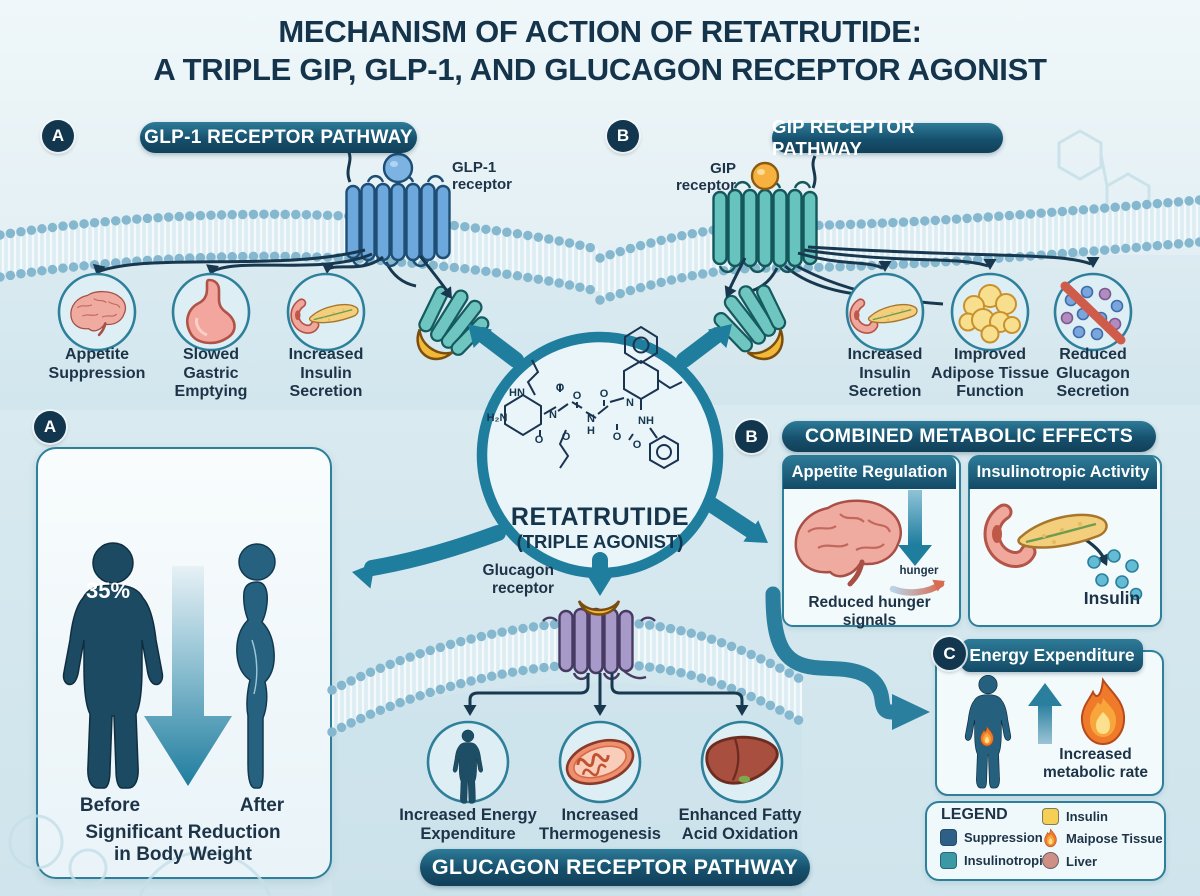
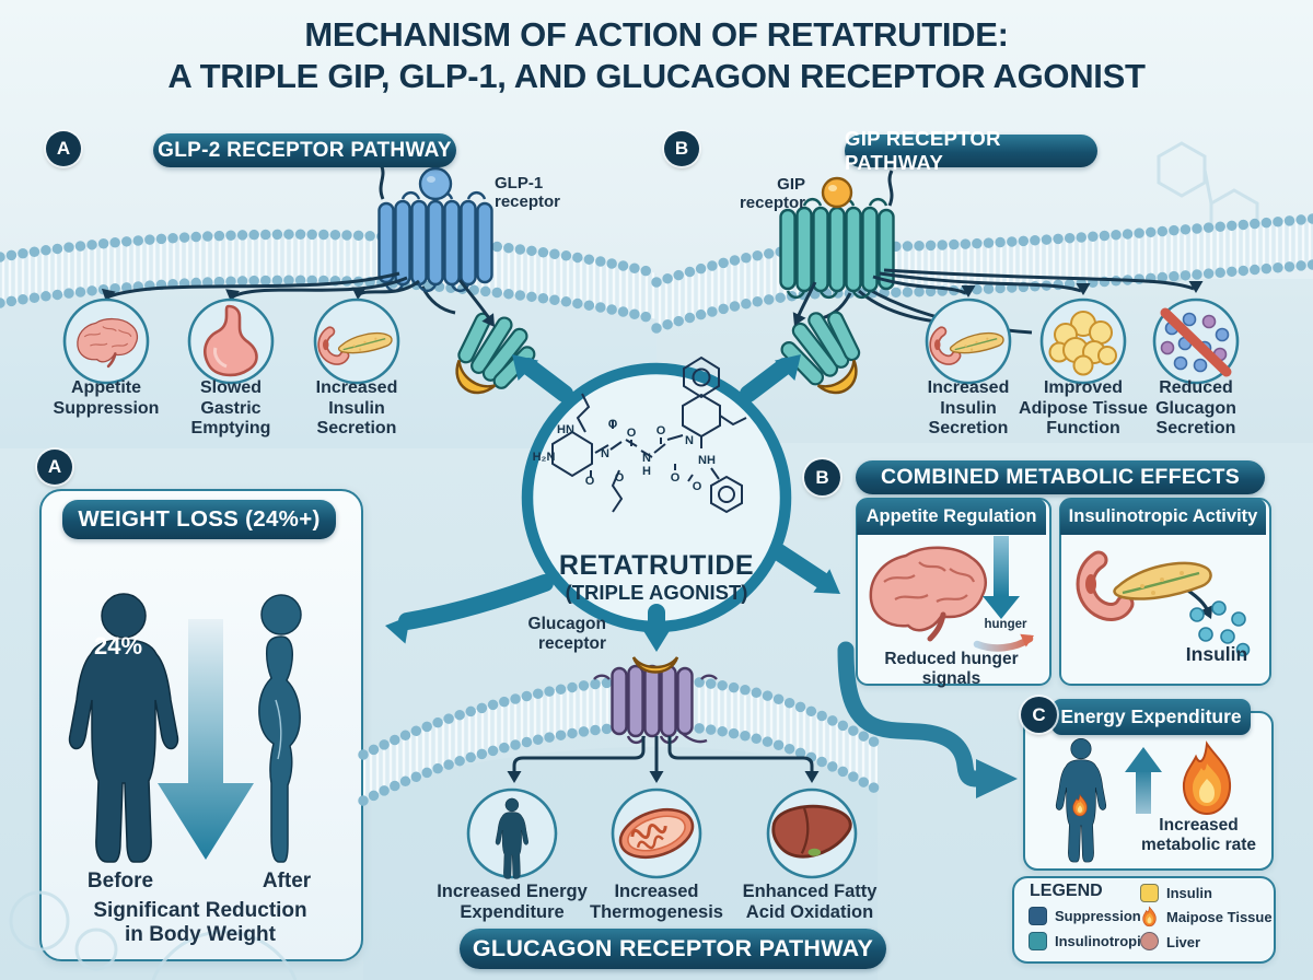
  MECHANISM OF ACTION OF RETATRUTIDE:
  A TRIPLE GIP, GLP-1, AND GLUCAGON RECEPTOR AGONIST
  A
- GLP-1 RECEPTOR PATHWAY
+ GLP-2 RECEPTOR PATHWAY
  B
  GIP RECEPTOR PATHWAY
  GLP-1
  receptor
  GIP
  receptor
  Appetite
  Suppression
  Slowed
  Gastric
  Emptying
  Increased
  Insulin
  Secretion
  Increased
  Insulin
  Secretion
  Improved
  Adipose Tissue
  Function
  Reduced
  Glucagon
  Secretion
  HN
  H₂N
  O
  N
  O
  O
  O
  N
  H
  O
  N
  O
  NH
  O
  RETATRUTIDE
  (TRIPLE AGONIST)
  Glucagon
  receptor
  Increased Energy
  Expenditure
  Increased
  Thermogenesis
  Enhanced Fatty
  Acid Oxidation
  GLUCAGON RECEPTOR PATHWAY
  A
+ WEIGHT LOSS (24%+)
- 35%
+ 24%
  Before
  After
  Significant Reduction
  in Body Weight
  B
  COMBINED METABOLIC EFFECTS
  Appetite Regulation
  hunger
  Reduced hunger signals
  Insulinotropic Activity
  Insulin
  Energy Expenditure
  C
  Increased
  metabolic rate
  LEGEND
  Suppression
  Insulinotropi
  Insulin
  Maipose Tissue
  Liver
